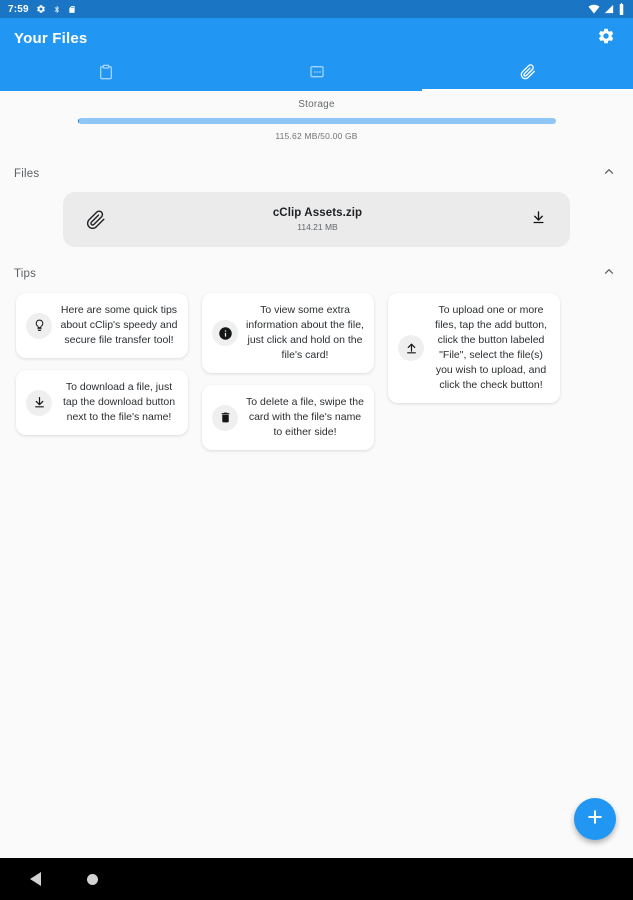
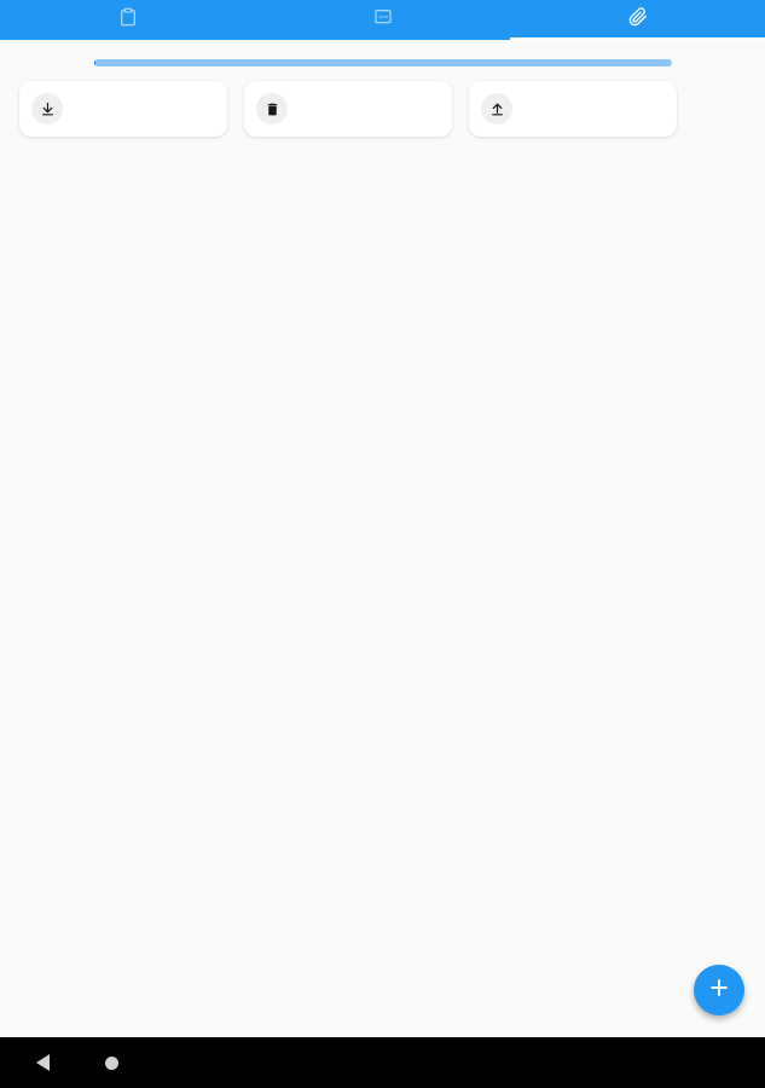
- 7:59
- Your Files
- Storage
- 115.62 MB/50.00 GB
- Files
- cClip Assets.zip
- 114.21 MB
- Tips
- Here are some quick tips about cClip's speedy and secure file transfer tool!
- To download a file, just tap the download button next to the file's name!
- To view some extra information about the file, just click and hold on the file's card!
- To delete a file, swipe the card with the file's name to either side!
- To upload one or more files, tap the add button, click the button labeled "File", select the file(s) you wish to upload, and click the check button!
